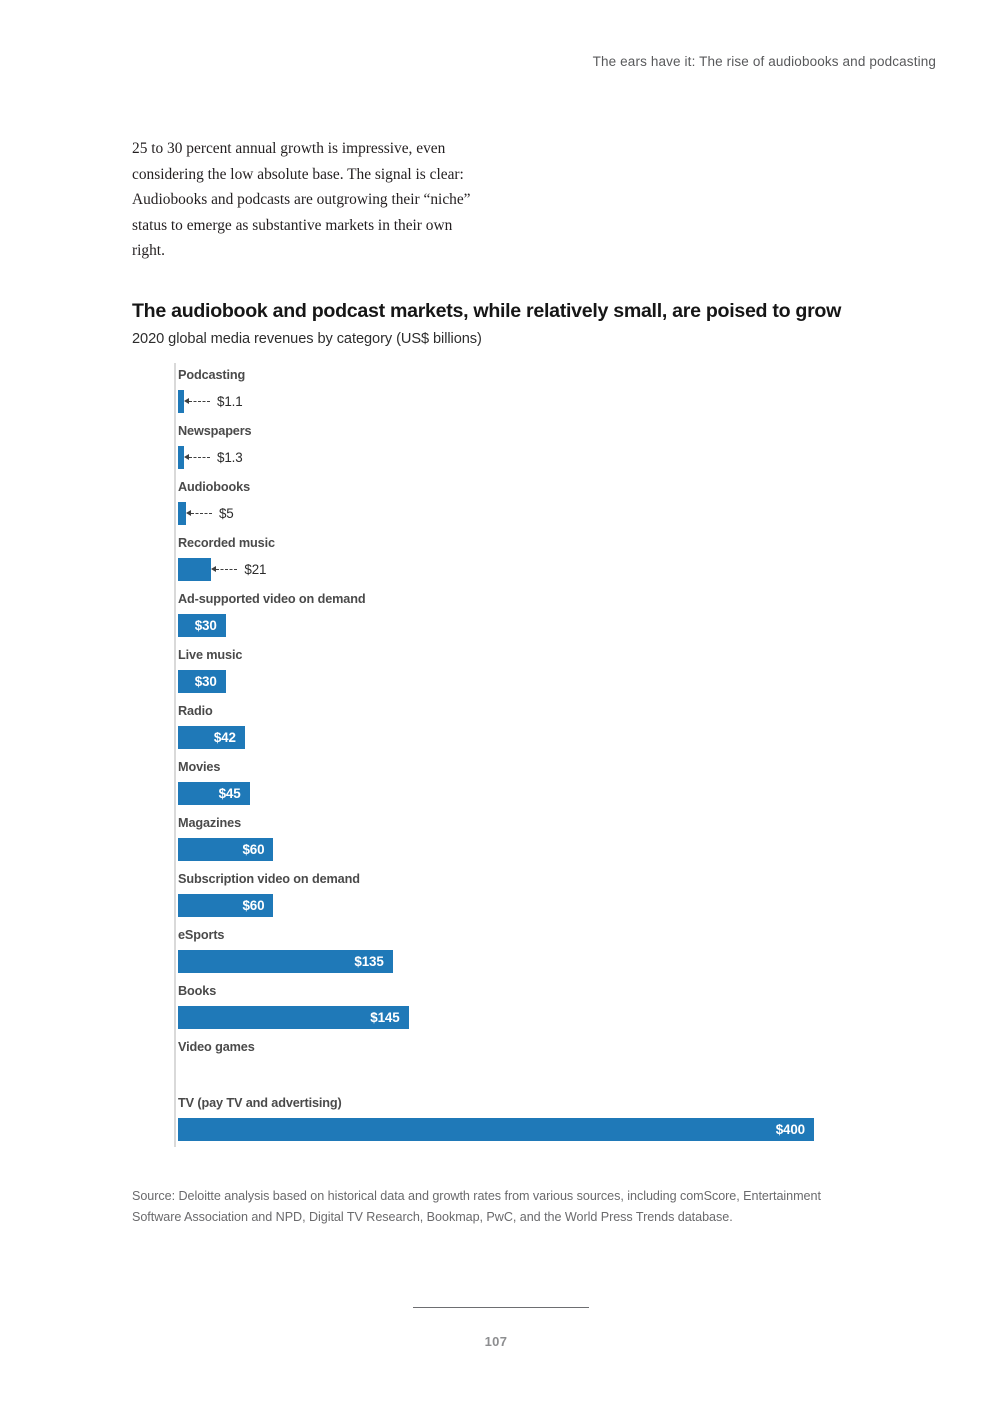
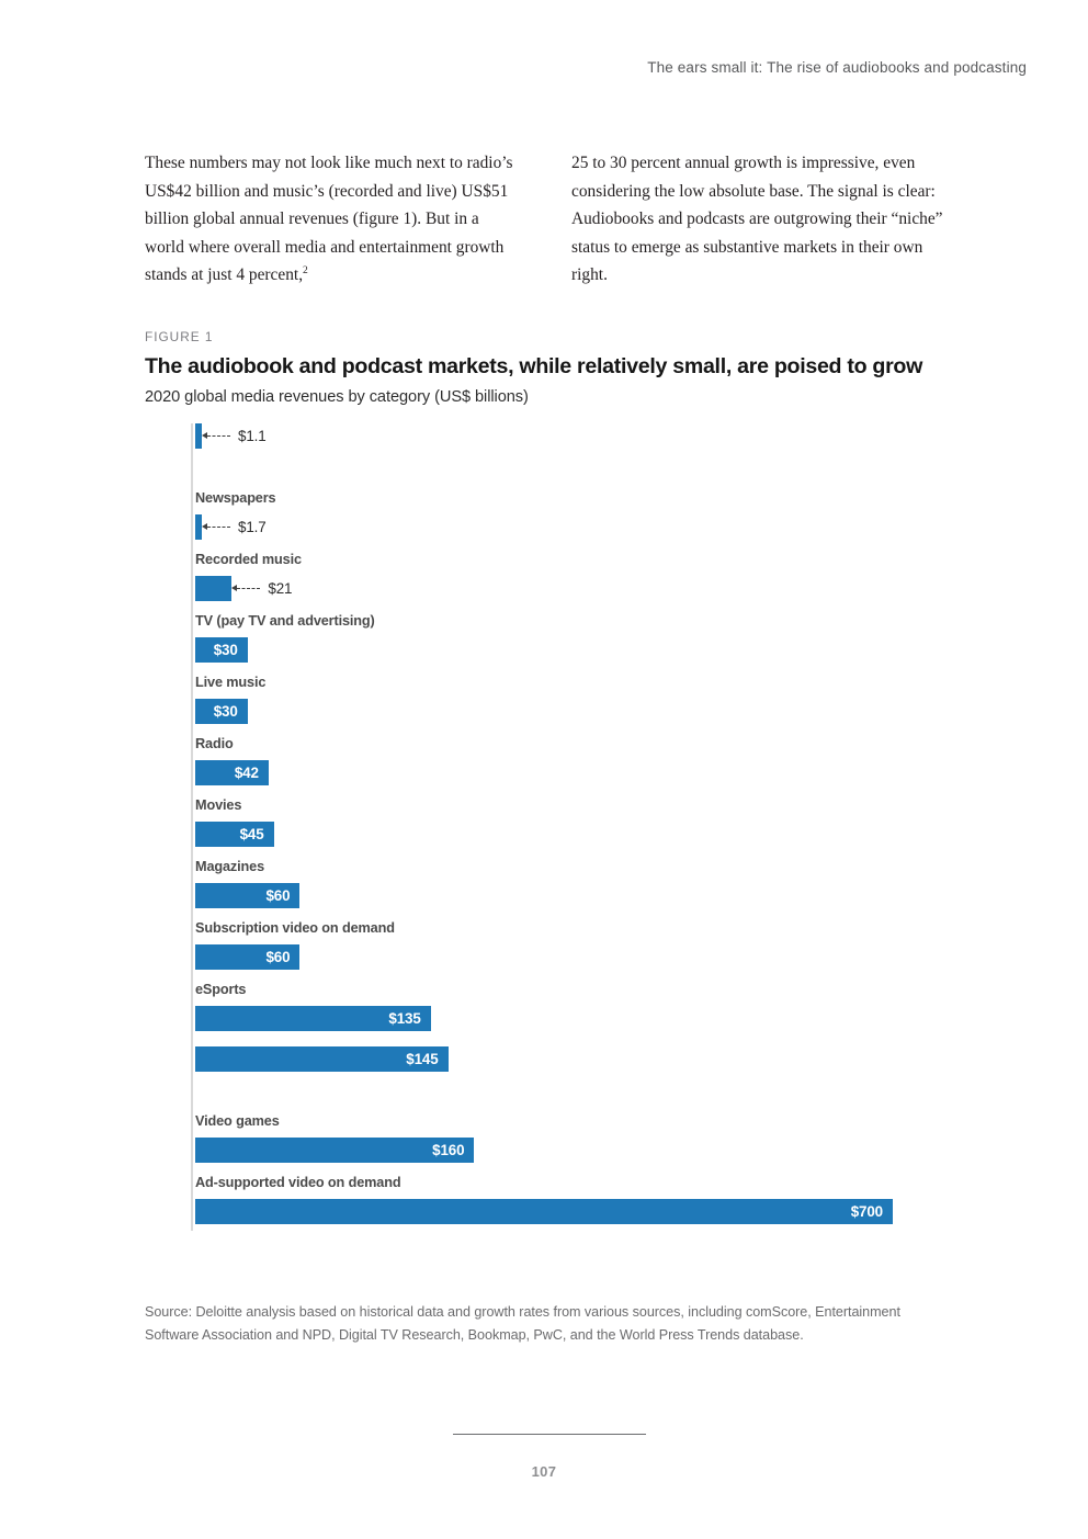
- The ears have it: The rise of audiobooks and podcasting
+ The ears small it: The rise of audiobooks and podcasting
+ These numbers may not look like much next to radio’s US$42 billion and music’s (recorded and live) US$51 billion global annual revenues (figure 1). But in a world where overall media and entertainment growth stands at just 4 percent,2
  25 to 30 percent annual growth is impressive, even considering the low absolute base. The signal is clear: Audiobooks and podcasts are outgrowing their “niche” status to emerge as substantive markets in their own right.
+ FIGURE 1
  The audiobook and podcast markets, while relatively small, are poised to grow
  2020 global media revenues by category (US$ billions)
- Podcasting
  $1.1
  Newspapers
- $1.3
+ $1.7
- Audiobooks
- $5
  Recorded music
  $21
- Ad-supported video on demand
+ TV (pay TV and advertising)
  $30
  Live music
  $30
  Radio
  $42
  Movies
  $45
  Magazines
  $60
  Subscription video on demand
  $60
  eSports
  $135
- Books
  $145
  Video games
+ $160
- TV (pay TV and advertising)
+ Ad-supported video on demand
- $400
+ $700
  Source: Deloitte analysis based on historical data and growth rates from various sources, including comScore, Entertainment Software Association and NPD, Digital TV Research, Bookmap, PwC, and the World Press Trends database.
  107
